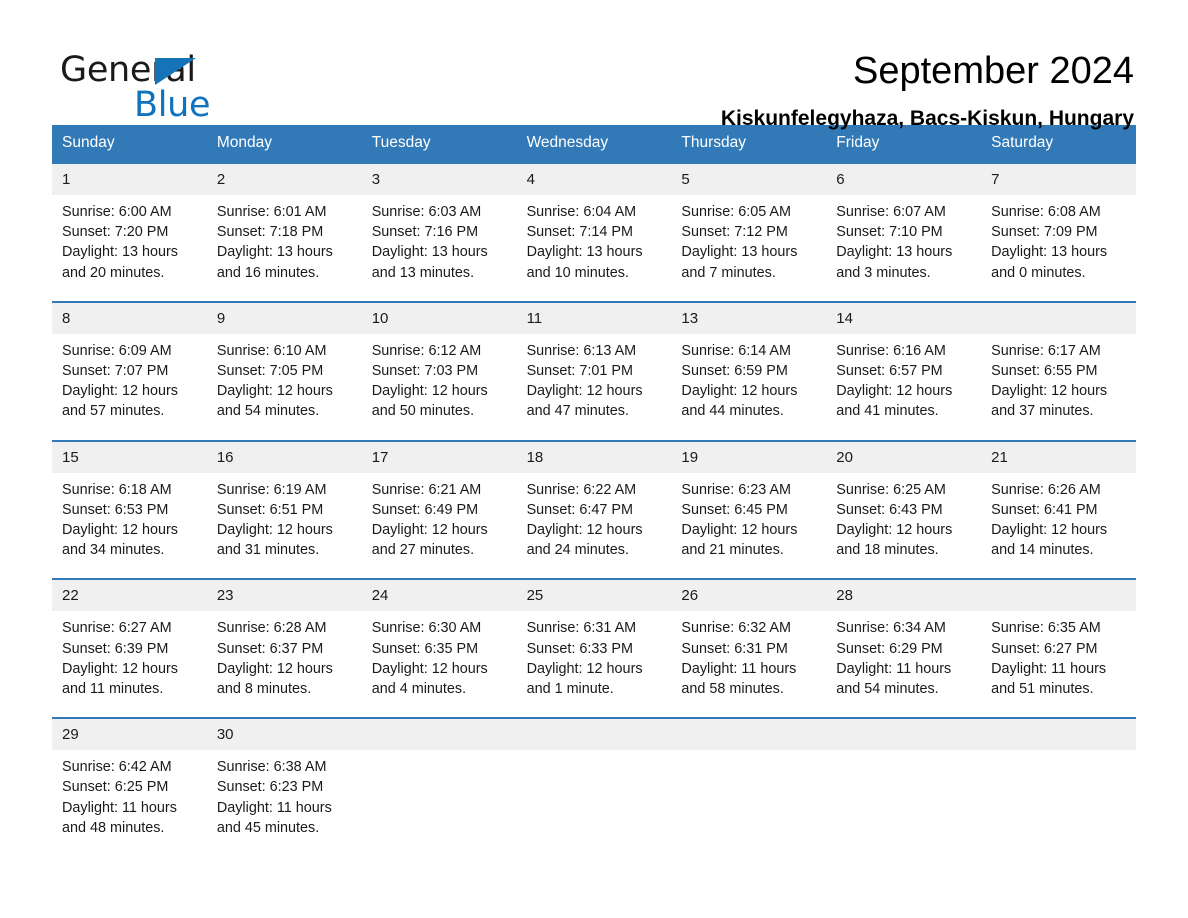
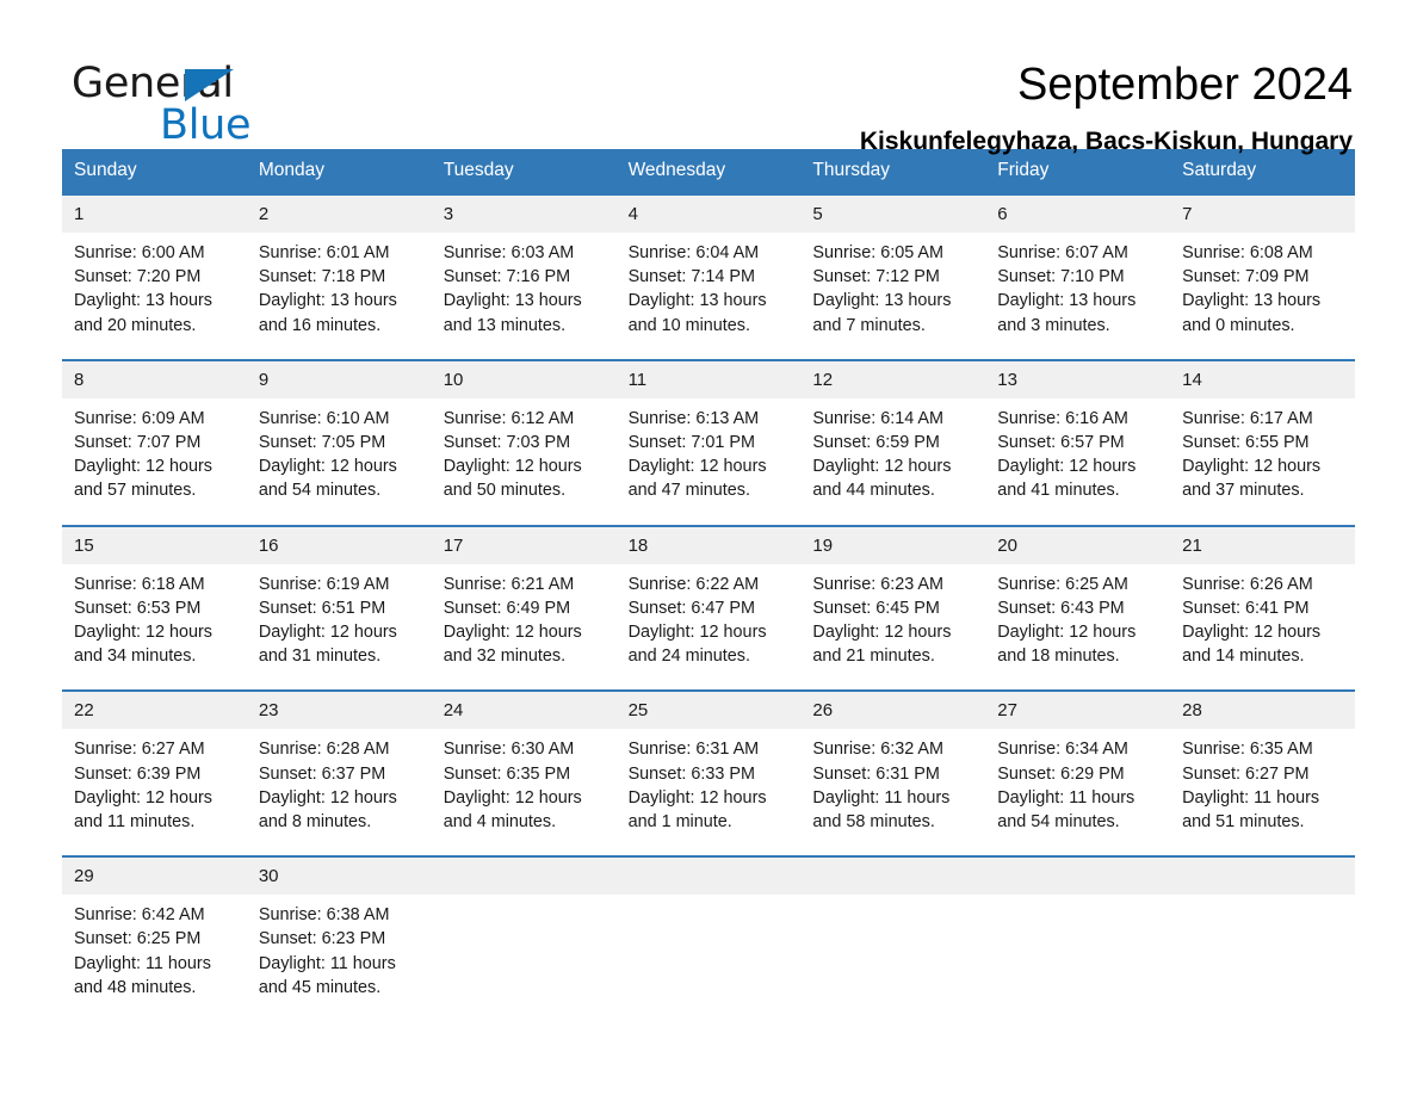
  General
  Blue
  September 2024
  Kiskunfelegyhaza, Bacs-Kiskun, Hungary
  Sunday
  Monday
  Tuesday
  Wednesday
  Thursday
  Friday
  Saturday
  1
  2
  3
  4
  5
  6
  7
  Sunrise: 6:00 AM
  Sunset: 7:20 PM
  Daylight: 13 hours
  and 20 minutes.
  Sunrise: 6:01 AM
  Sunset: 7:18 PM
  Daylight: 13 hours
  and 16 minutes.
  Sunrise: 6:03 AM
  Sunset: 7:16 PM
  Daylight: 13 hours
  and 13 minutes.
  Sunrise: 6:04 AM
  Sunset: 7:14 PM
  Daylight: 13 hours
  and 10 minutes.
  Sunrise: 6:05 AM
  Sunset: 7:12 PM
  Daylight: 13 hours
  and 7 minutes.
  Sunrise: 6:07 AM
  Sunset: 7:10 PM
  Daylight: 13 hours
  and 3 minutes.
  Sunrise: 6:08 AM
  Sunset: 7:09 PM
  Daylight: 13 hours
  and 0 minutes.
  8
  9
  10
  11
+ 12
  13
  14
  Sunrise: 6:09 AM
  Sunset: 7:07 PM
  Daylight: 12 hours
  and 57 minutes.
  Sunrise: 6:10 AM
  Sunset: 7:05 PM
  Daylight: 12 hours
  and 54 minutes.
  Sunrise: 6:12 AM
  Sunset: 7:03 PM
  Daylight: 12 hours
  and 50 minutes.
  Sunrise: 6:13 AM
  Sunset: 7:01 PM
  Daylight: 12 hours
  and 47 minutes.
  Sunrise: 6:14 AM
  Sunset: 6:59 PM
  Daylight: 12 hours
  and 44 minutes.
  Sunrise: 6:16 AM
  Sunset: 6:57 PM
  Daylight: 12 hours
  and 41 minutes.
  Sunrise: 6:17 AM
  Sunset: 6:55 PM
  Daylight: 12 hours
  and 37 minutes.
  15
  16
  17
  18
  19
  20
  21
  Sunrise: 6:18 AM
  Sunset: 6:53 PM
  Daylight: 12 hours
  and 34 minutes.
  Sunrise: 6:19 AM
  Sunset: 6:51 PM
  Daylight: 12 hours
  and 31 minutes.
  Sunrise: 6:21 AM
  Sunset: 6:49 PM
  Daylight: 12 hours
- and 27 minutes.
+ and 32 minutes.
  Sunrise: 6:22 AM
  Sunset: 6:47 PM
  Daylight: 12 hours
  and 24 minutes.
  Sunrise: 6:23 AM
  Sunset: 6:45 PM
  Daylight: 12 hours
  and 21 minutes.
  Sunrise: 6:25 AM
  Sunset: 6:43 PM
  Daylight: 12 hours
  and 18 minutes.
  Sunrise: 6:26 AM
  Sunset: 6:41 PM
  Daylight: 12 hours
  and 14 minutes.
  22
  23
  24
  25
  26
+ 27
  28
  Sunrise: 6:27 AM
  Sunset: 6:39 PM
  Daylight: 12 hours
  and 11 minutes.
  Sunrise: 6:28 AM
  Sunset: 6:37 PM
  Daylight: 12 hours
  and 8 minutes.
  Sunrise: 6:30 AM
  Sunset: 6:35 PM
  Daylight: 12 hours
  and 4 minutes.
  Sunrise: 6:31 AM
  Sunset: 6:33 PM
  Daylight: 12 hours
  and 1 minute.
  Sunrise: 6:32 AM
  Sunset: 6:31 PM
  Daylight: 11 hours
  and 58 minutes.
  Sunrise: 6:34 AM
  Sunset: 6:29 PM
  Daylight: 11 hours
  and 54 minutes.
  Sunrise: 6:35 AM
  Sunset: 6:27 PM
  Daylight: 11 hours
  and 51 minutes.
  29
  30
  Sunrise: 6:42 AM
  Sunset: 6:25 PM
  Daylight: 11 hours
  and 48 minutes.
  Sunrise: 6:38 AM
  Sunset: 6:23 PM
  Daylight: 11 hours
  and 45 minutes.
